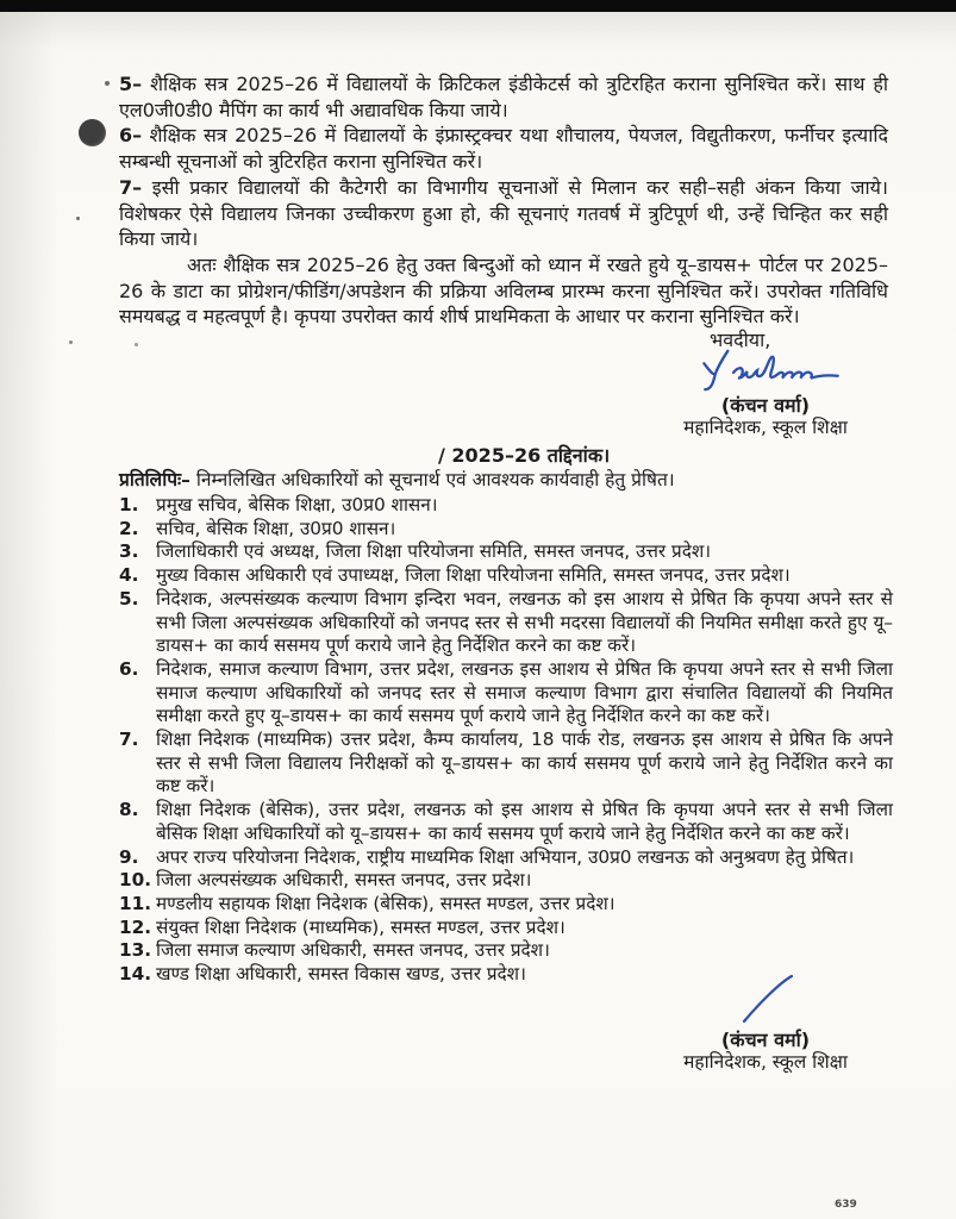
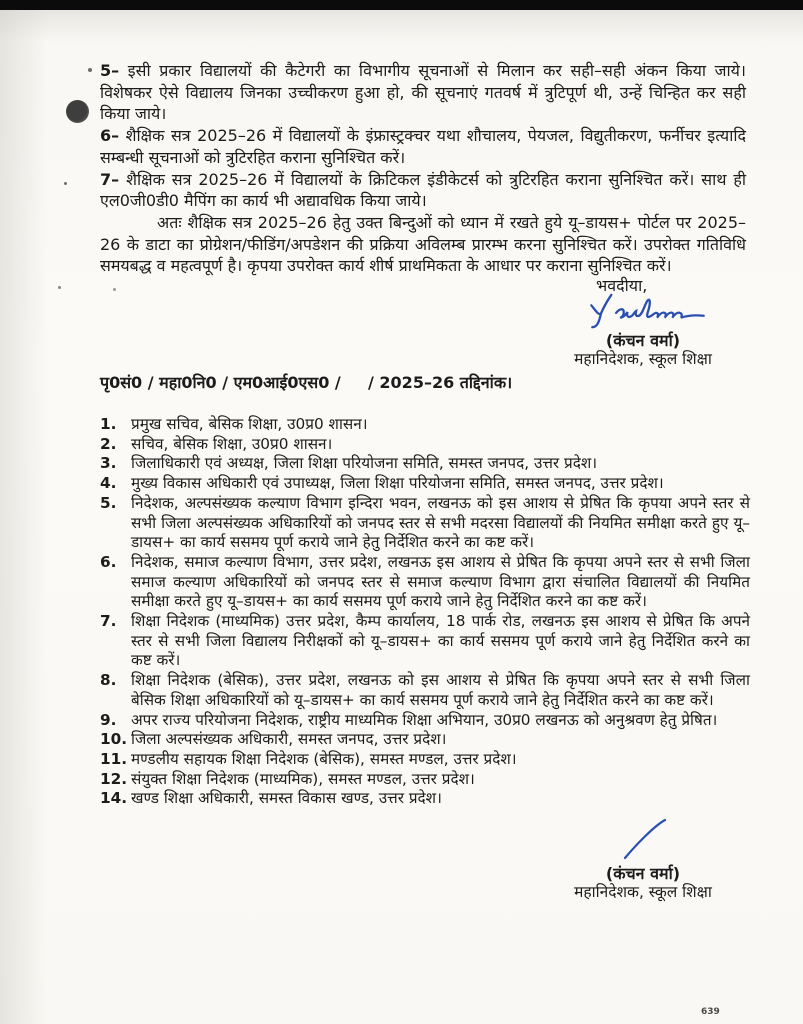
- 5– शैक्षिक सत्र 2025–26 में विद्यालयों के क्रिटिकल इंडीकेटर्स को त्रुटिरहित कराना सुनिश्चित करें। साथ ही एल0जी0डी0 मैपिंग का कार्य भी अद्यावधिक किया जाये।
+ 5– इसी प्रकार विद्यालयों की कैटेगरी का विभागीय सूचनाओं से मिलान कर सही–सही अंकन किया जाये। विशेषकर ऐसे विद्यालय जिनका उच्चीकरण हुआ हो, की सूचनाएं गतवर्ष में त्रुटिपूर्ण थी, उन्हें चिन्हित कर सही किया जाये।
  6– शैक्षिक सत्र 2025–26 में विद्यालयों के इंफ्रास्ट्रक्चर यथा शौचालय, पेयजल, विद्युतीकरण, फर्नीचर इत्यादि सम्बन्धी सूचनाओं को त्रुटिरहित कराना सुनिश्चित करें।
- 7– इसी प्रकार विद्यालयों की कैटेगरी का विभागीय सूचनाओं से मिलान कर सही–सही अंकन किया जाये। विशेषकर ऐसे विद्यालय जिनका उच्चीकरण हुआ हो, की सूचनाएं गतवर्ष में त्रुटिपूर्ण थी, उन्हें चिन्हित कर सही किया जाये।
+ 7– शैक्षिक सत्र 2025–26 में विद्यालयों के क्रिटिकल इंडीकेटर्स को त्रुटिरहित कराना सुनिश्चित करें। साथ ही एल0जी0डी0 मैपिंग का कार्य भी अद्यावधिक किया जाये।
  अतः शैक्षिक सत्र 2025–26 हेतु उक्त बिन्दुओं को ध्यान में रखते हुये यू–डायस+ पोर्टल पर 2025–26 के डाटा का प्रोग्रेशन/फीडिंग/अपडेशन की प्रक्रिया अविलम्ब प्रारम्भ करना सुनिश्चित करें। उपरोक्त गतिविधि समयबद्ध व महत्वपूर्ण है। कृपया उपरोक्त कार्य शीर्ष प्राथमिकता के आधार पर कराना सुनिश्चित करें।
  भवदीया,
  (कंचन वर्मा)
  महानिदेशक, स्कूल शिक्षा
+ पृ0सं0 / महा0नि0 / एम0आई0एस0 /
  / 2025–26 तद्दिनांक।
- प्रतिलिपिः– निम्नलिखित अधिकारियों को सूचनार्थ एवं आवश्यक कार्यवाही हेतु प्रेषित।
  1.
  प्रमुख सचिव, बेसिक शिक्षा, उ0प्र0 शासन।
  2.
  सचिव, बेसिक शिक्षा, उ0प्र0 शासन।
  3.
  जिलाधिकारी एवं अध्यक्ष, जिला शिक्षा परियोजना समिति, समस्त जनपद, उत्तर प्रदेश।
  4.
  मुख्य विकास अधिकारी एवं उपाध्यक्ष, जिला शिक्षा परियोजना समिति, समस्त जनपद, उत्तर प्रदेश।
  5.
  निदेशक, अल्पसंख्यक कल्याण विभाग इन्दिरा भवन, लखनऊ को इस आशय से प्रेषित कि कृपया अपने स्तर से सभी जिला अल्पसंख्यक अधिकारियों को जनपद स्तर से सभी मदरसा विद्यालयों की नियमित समीक्षा करते हुए यू–डायस+ का कार्य ससमय पूर्ण कराये जाने हेतु निर्देशित करने का कष्ट करें।
  6.
  निदेशक, समाज कल्याण विभाग, उत्तर प्रदेश, लखनऊ इस आशय से प्रेषित कि कृपया अपने स्तर से सभी जिला समाज कल्याण अधिकारियों को जनपद स्तर से समाज कल्याण विभाग द्वारा संचालित विद्यालयों की नियमित समीक्षा करते हुए यू–डायस+ का कार्य ससमय पूर्ण कराये जाने हेतु निर्देशित करने का कष्ट करें।
  7.
  शिक्षा निदेशक (माध्यमिक) उत्तर प्रदेश, कैम्प कार्यालय, 18 पार्क रोड, लखनऊ इस आशय से प्रेषित कि अपने स्तर से सभी जिला विद्यालय निरीक्षकों को यू–डायस+ का कार्य ससमय पूर्ण कराये जाने हेतु निर्देशित करने का कष्ट करें।
  8.
  शिक्षा निदेशक (बेसिक), उत्तर प्रदेश, लखनऊ को इस आशय से प्रेषित कि कृपया अपने स्तर से सभी जिला बेसिक शिक्षा अधिकारियों को यू–डायस+ का कार्य ससमय पूर्ण कराये जाने हेतु निर्देशित करने का कष्ट करें।
  9.
  अपर राज्य परियोजना निदेशक, राष्ट्रीय माध्यमिक शिक्षा अभियान, उ0प्र0 लखनऊ को अनुश्रवण हेतु प्रेषित।
  10.
  जिला अल्पसंख्यक अधिकारी, समस्त जनपद, उत्तर प्रदेश।
  11.
  मण्डलीय सहायक शिक्षा निदेशक (बेसिक), समस्त मण्डल, उत्तर प्रदेश।
  12.
  संयुक्त शिक्षा निदेशक (माध्यमिक), समस्त मण्डल, उत्तर प्रदेश।
- 13.
- जिला समाज कल्याण अधिकारी, समस्त जनपद, उत्तर प्रदेश।
  14.
  खण्ड शिक्षा अधिकारी, समस्त विकास खण्ड, उत्तर प्रदेश।
  (कंचन वर्मा)
  महानिदेशक, स्कूल शिक्षा
  639
